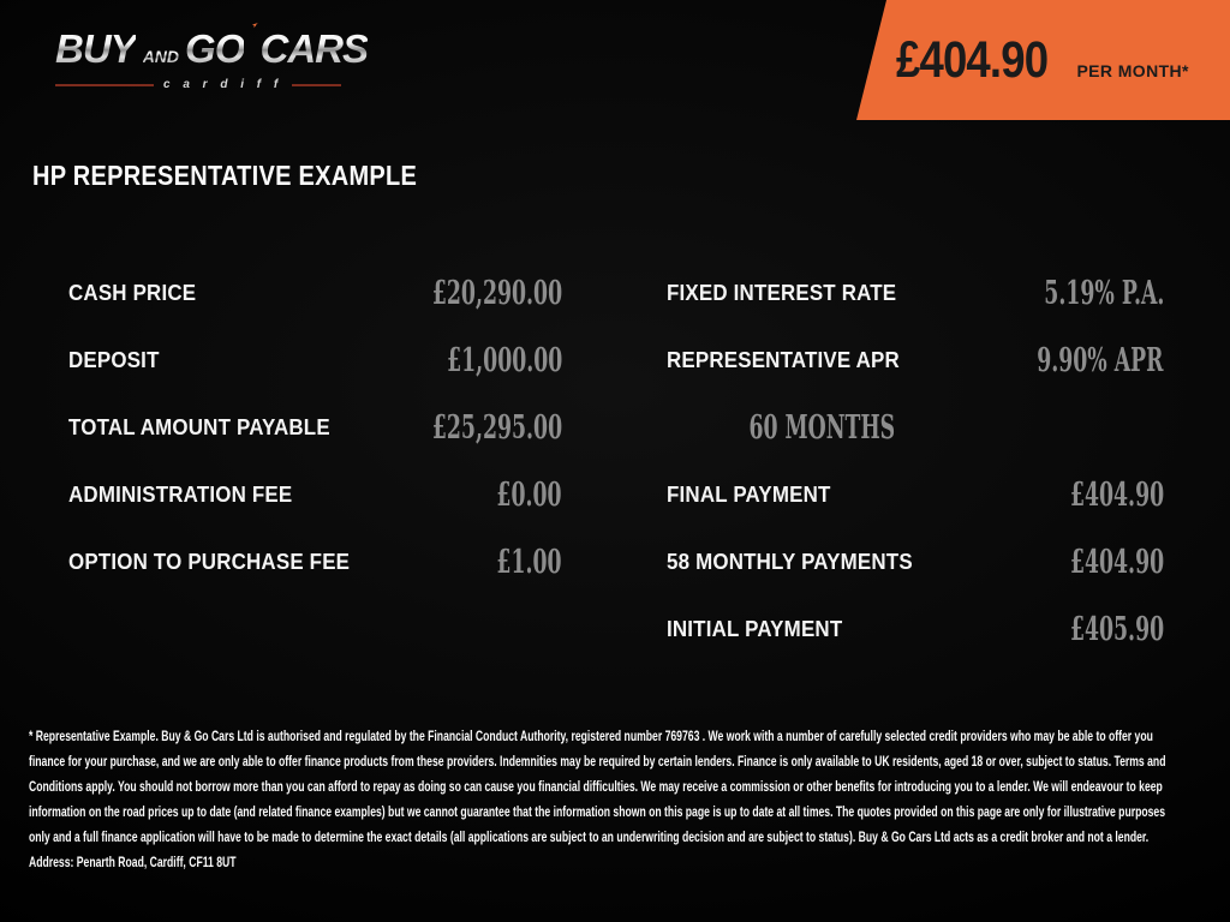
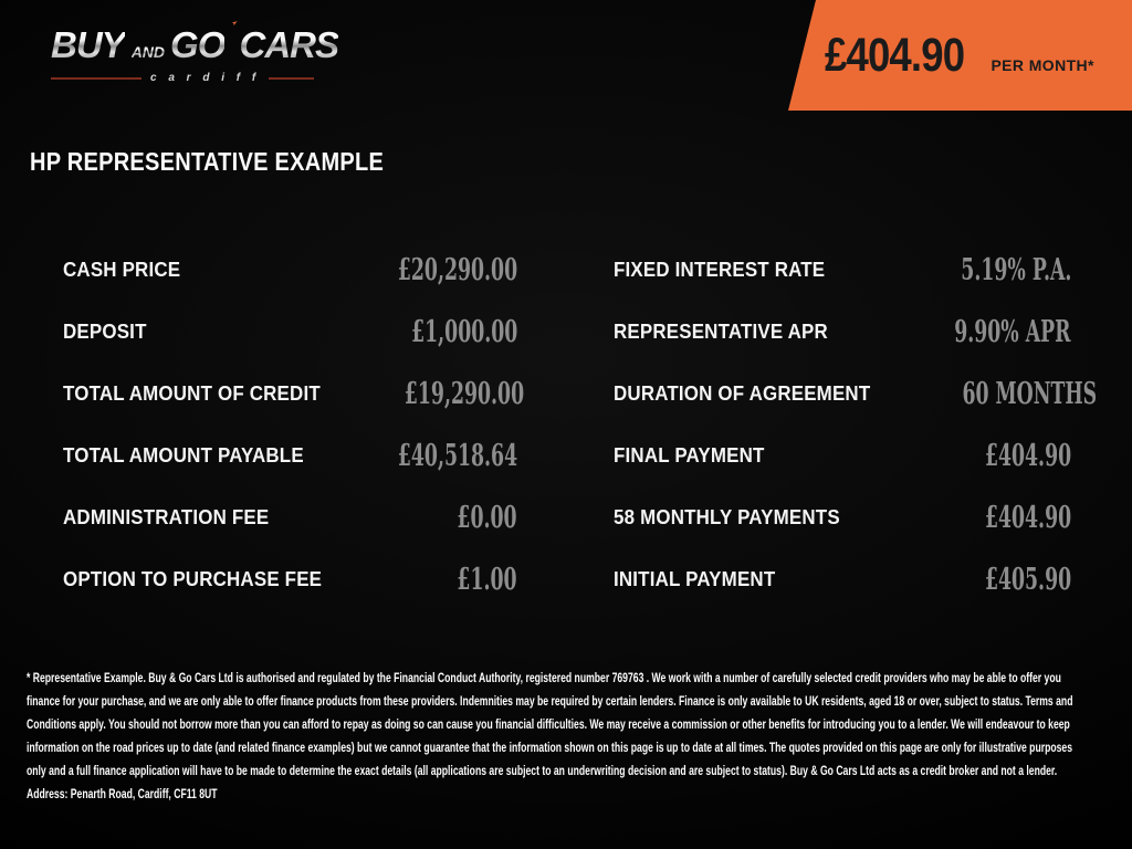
  BUY
  AND
  GO
  CARS
  c a r d i f f
  £404.90
  PER MONTH*
  HP REPRESENTATIVE EXAMPLE
  CASH PRICE
  £20,290.00
  DEPOSIT
  £1,000.00
+ TOTAL AMOUNT OF CREDIT
+ £19,290.00
  TOTAL AMOUNT PAYABLE
- £25,295.00
+ £40,518.64
  ADMINISTRATION FEE
  £0.00
  OPTION TO PURCHASE FEE
  £1.00
  FIXED INTEREST RATE
  5.19% P.A.
  REPRESENTATIVE APR
  9.90% APR
+ DURATION OF AGREEMENT
  60 MONTHS
  FINAL PAYMENT
  £404.90
  58 MONTHLY PAYMENTS
  £404.90
  INITIAL PAYMENT
  £405.90
  * Representative Example. Buy & Go Cars Ltd is authorised and regulated by the Financial Conduct Authority, registered number 769763 . We work with a number of carefully selected credit providers who may be able to offer you finance for your purchase, and we are only able to offer finance products from these providers. Indemnities may be required by certain lenders. Finance is only available to UK residents, aged 18 or over, subject to status. Terms and Conditions apply. You should not borrow more than you can afford to repay as doing so can cause you financial difficulties. We may receive a commission or other benefits for introducing you to a lender. We will endeavour to keep information on the road prices up to date (and related finance examples) but we cannot guarantee that the information shown on this page is up to date at all times. The quotes provided on this page are only for illustrative purposes only and a full finance application will have to be made to determine the exact details (all applications are subject to an underwriting decision and are subject to status). Buy & Go Cars Ltd acts as a credit broker and not a lender. Address: Penarth Road, Cardiff, CF11 8UT
